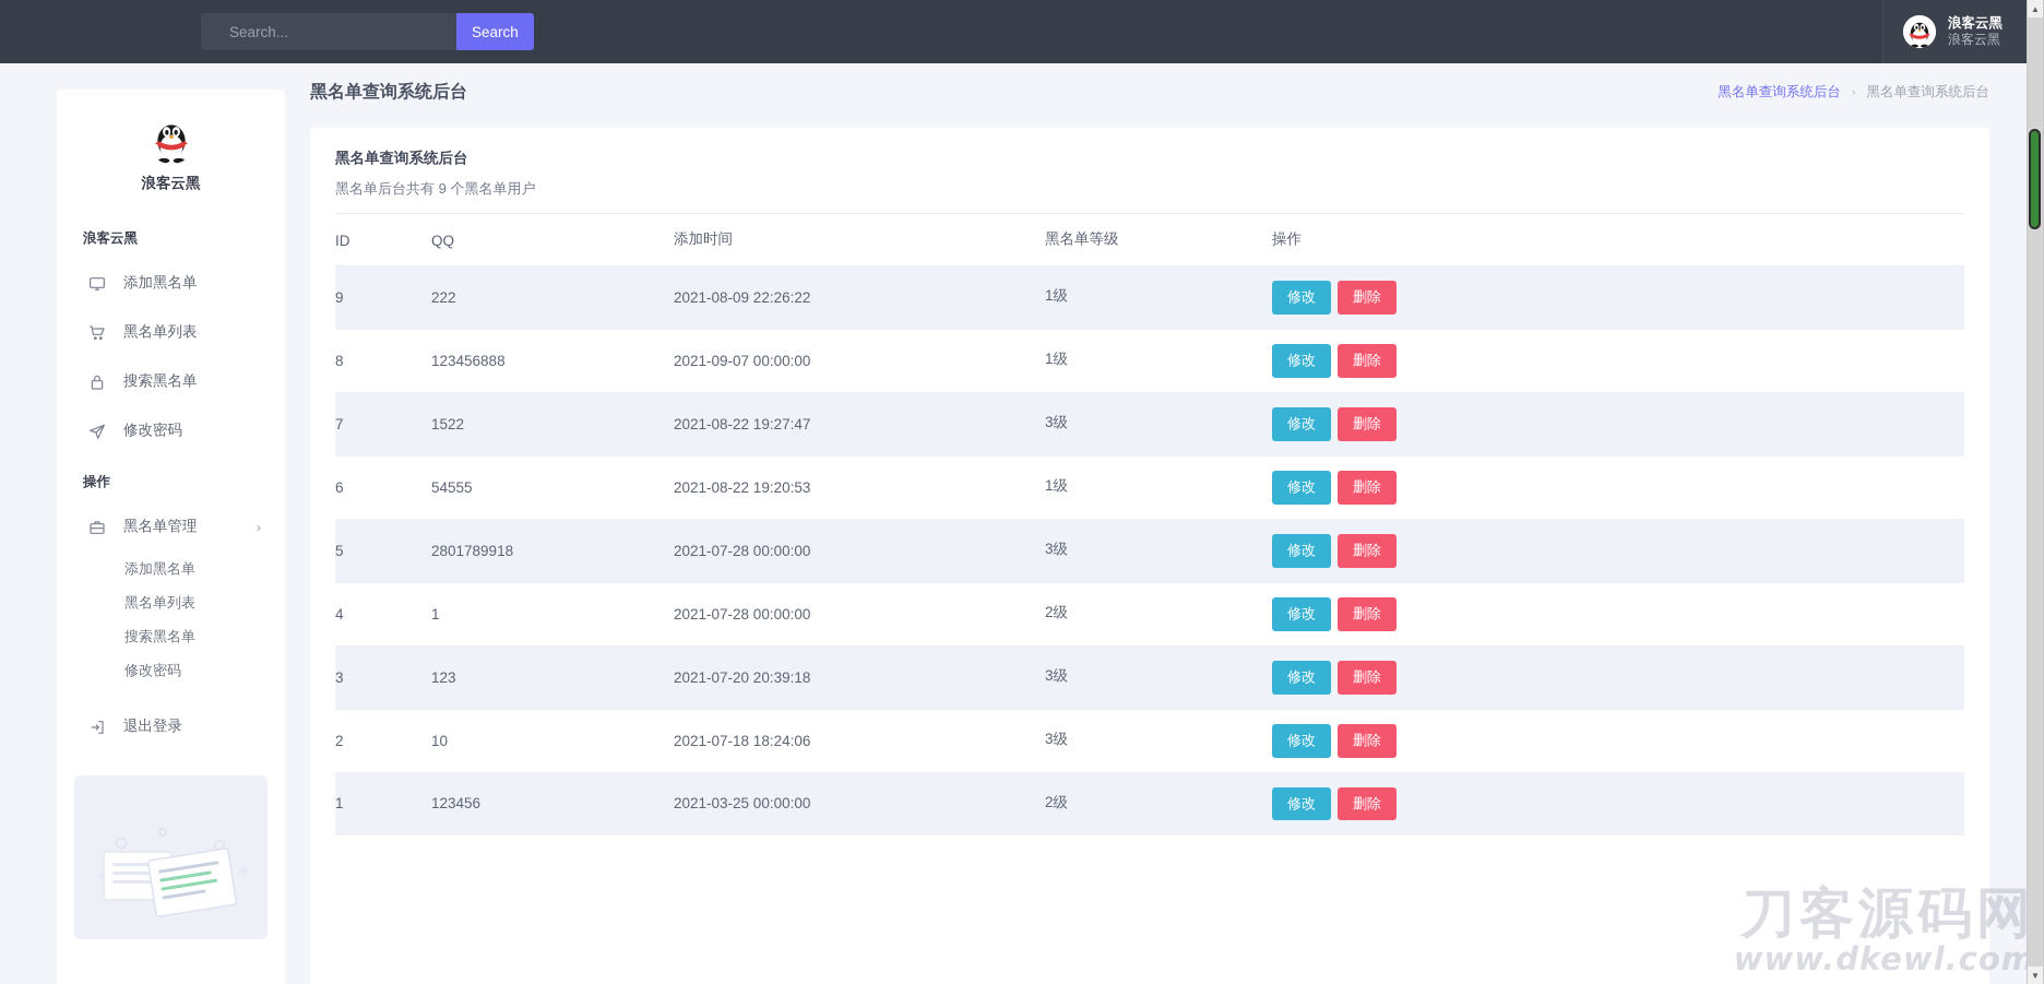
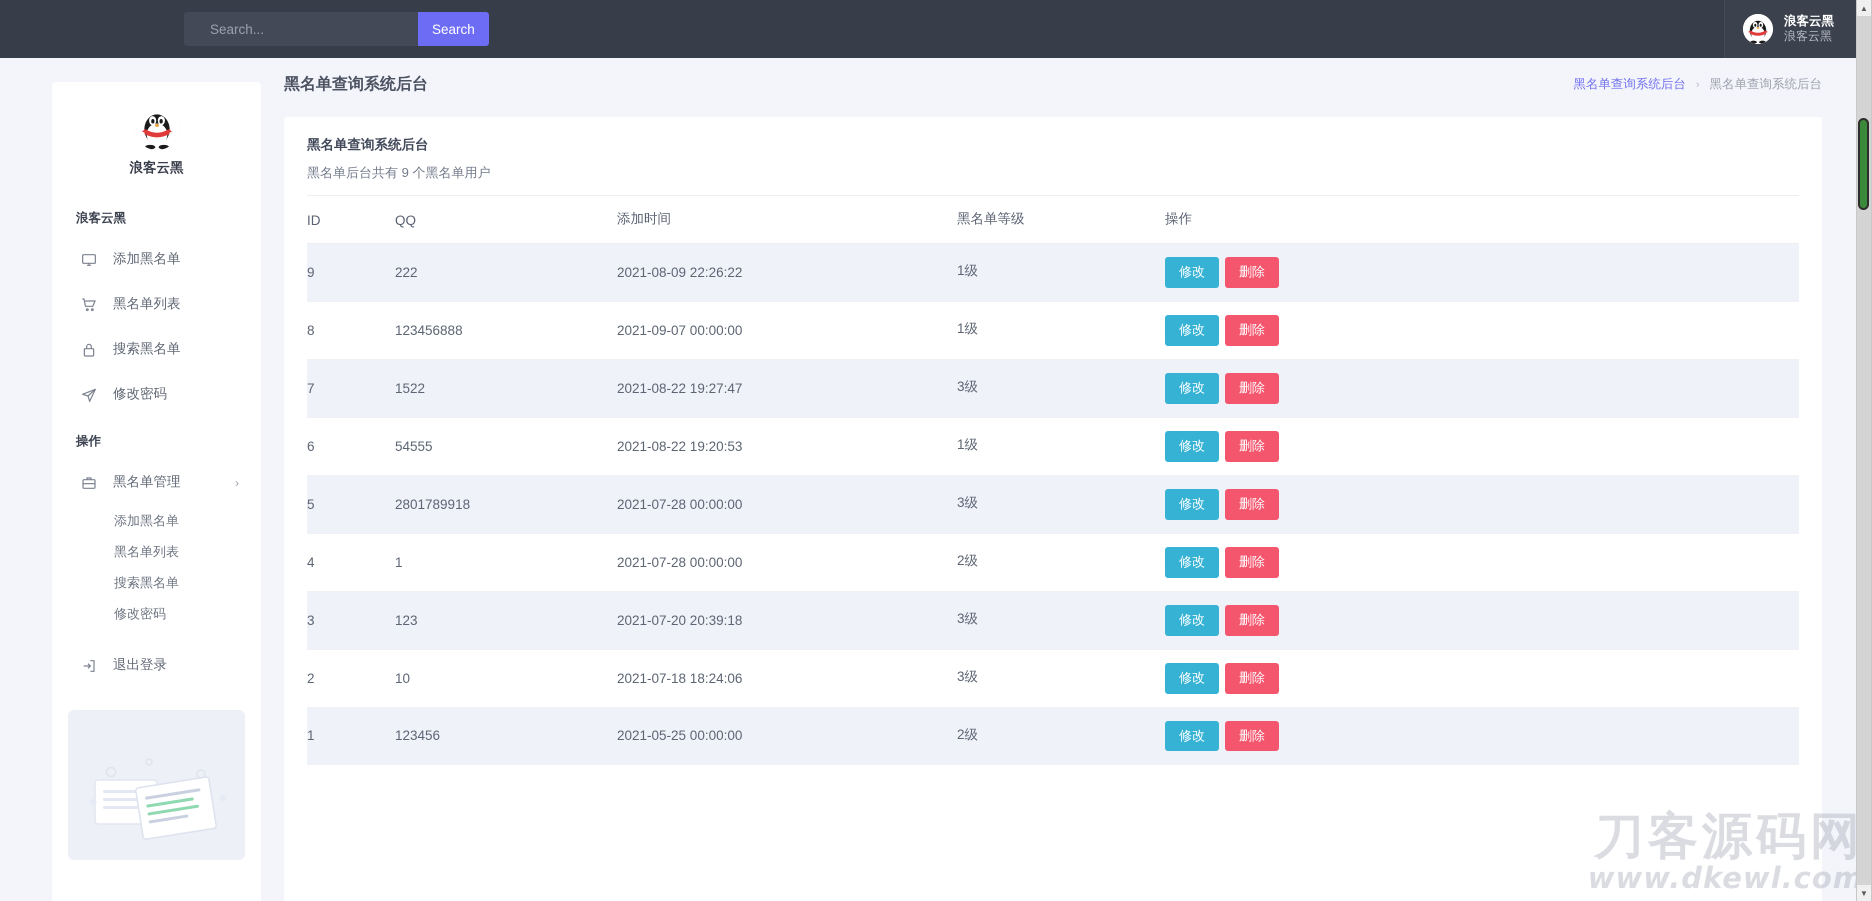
  Search...
  Search
  浪客云黑
  浪客云黑
  浪客云黑
  浪客云黑
  添加黑名单
  黑名单列表
  搜索黑名单
  修改密码
  操作
  黑名单管理
  ›
  添加黑名单
  黑名单列表
  搜索黑名单
  修改密码
  退出登录
  黑名单查询系统后台
  黑名单查询系统后台
  ›
  黑名单查询系统后台
  黑名单查询系统后台
  黑名单后台共有 9 个黑名单用户
  ID	QQ	添加时间	黑名单等级	操作
  9	222	2021-08-09 22:26:22	1级	修改 删除
  8	123456888	2021-09-07 00:00:00	1级	修改 删除
  7	1522	2021-08-22 19:27:47	3级	修改 删除
  6	54555	2021-08-22 19:20:53	1级	修改 删除
  5	2801789918	2021-07-28 00:00:00	3级	修改 删除
  4	1	2021-07-28 00:00:00	2级	修改 删除
  3	123	2021-07-20 20:39:18	3级	修改 删除
  2	10	2021-07-18 18:24:06	3级	修改 删除
- 1	123456	2021-03-25 00:00:00	2级	修改 删除
+ 1	123456	2021-05-25 00:00:00	2级	修改 删除
  刀客源码网
  www.dkewl.com
  ▲
  ▼
